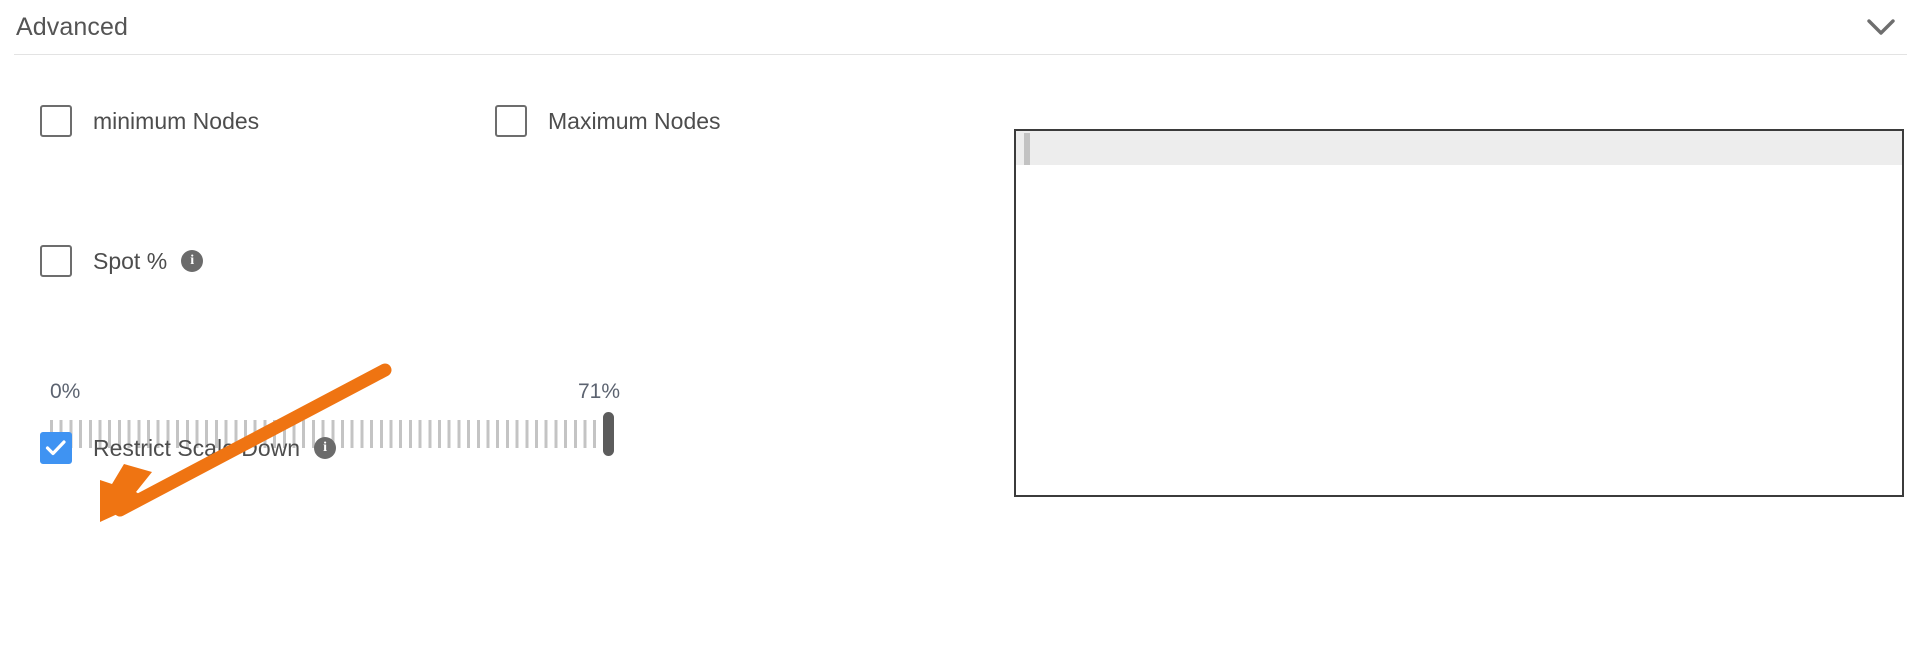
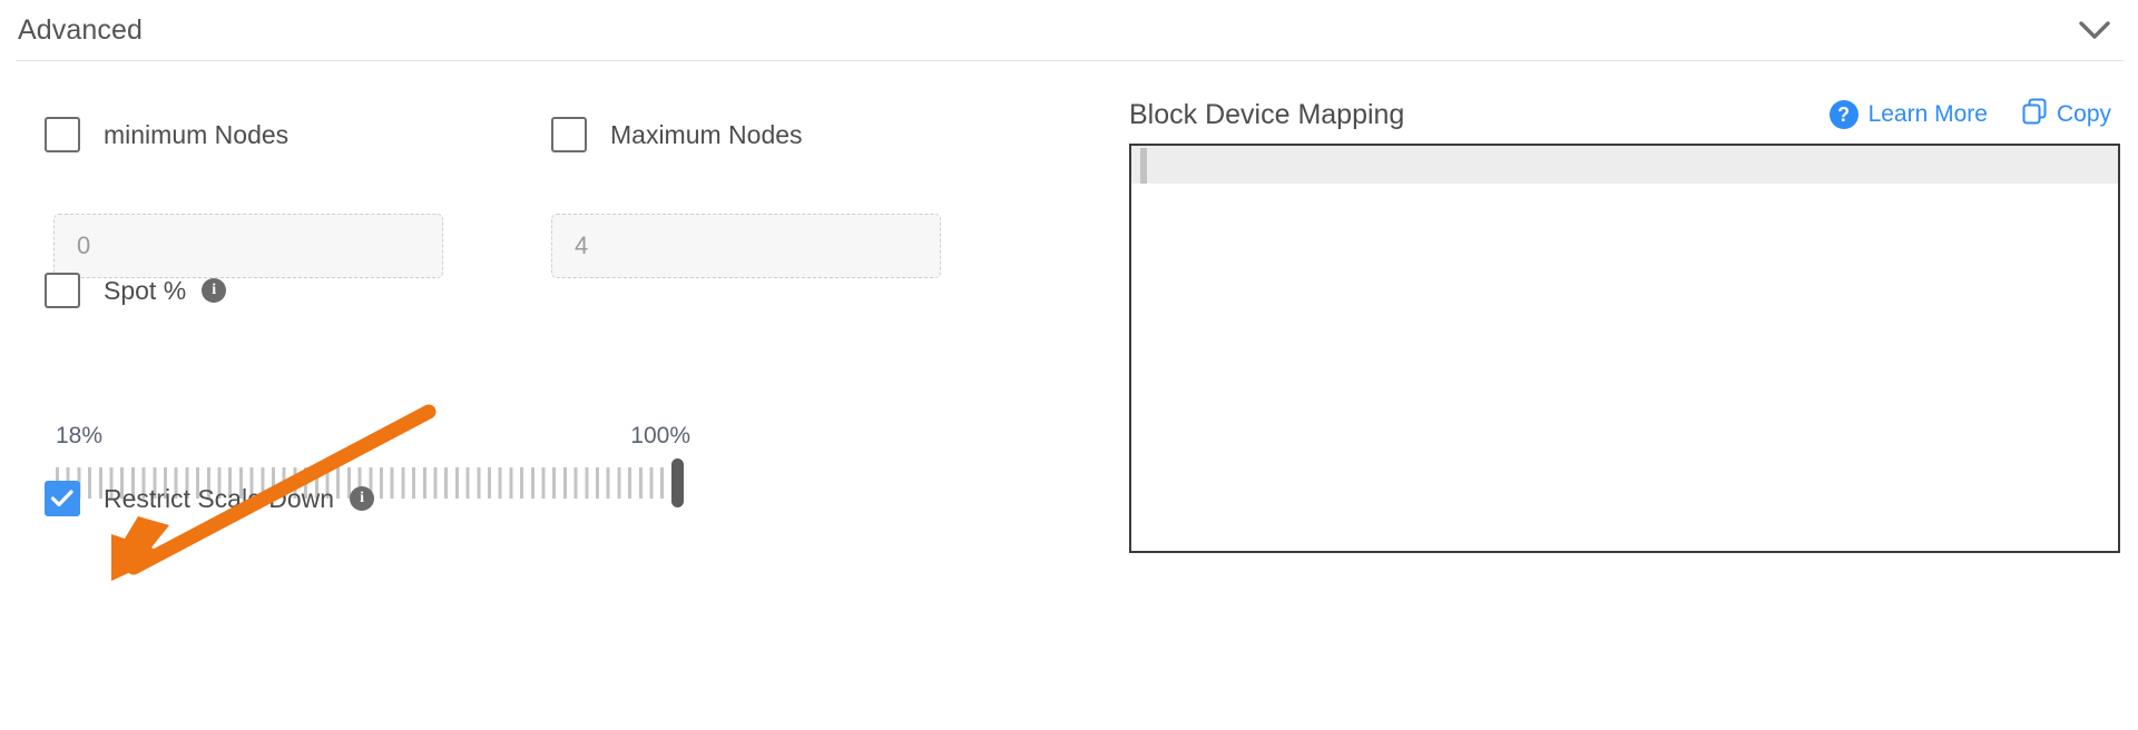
  Advanced
  minimum Nodes
+ 0
  Maximum Nodes
+ 4
  Spot %
  i
- 0%
+ 18%
- 71%
+ 100%
  Restrict Scalown
  i
+ Block Device Mapping
+ ?
+ Learn More
+ Copy
